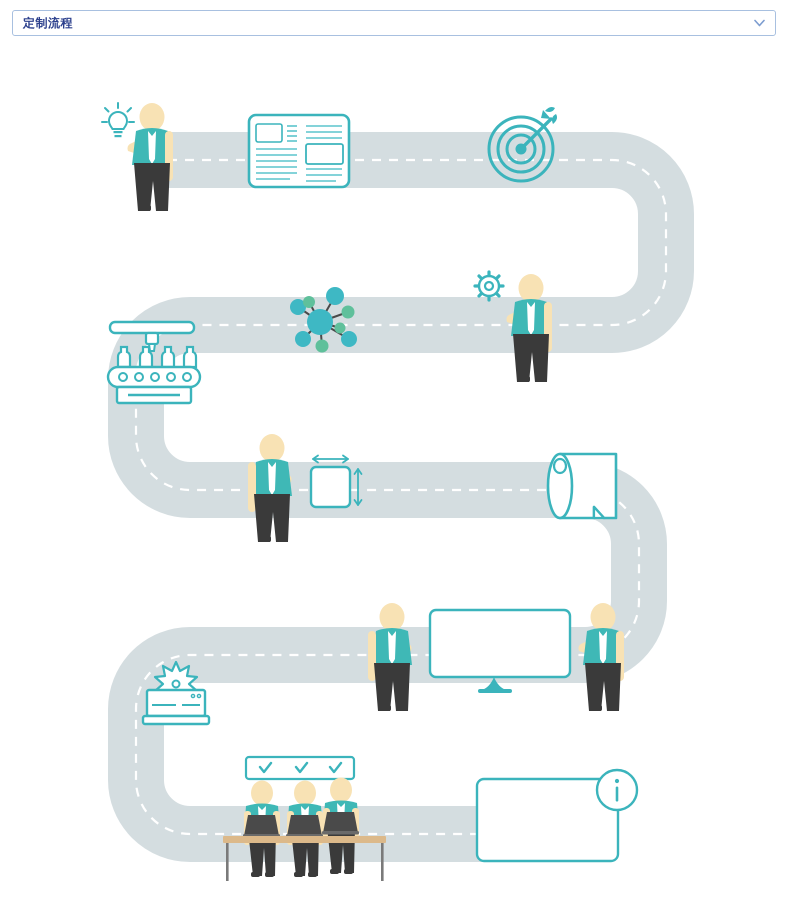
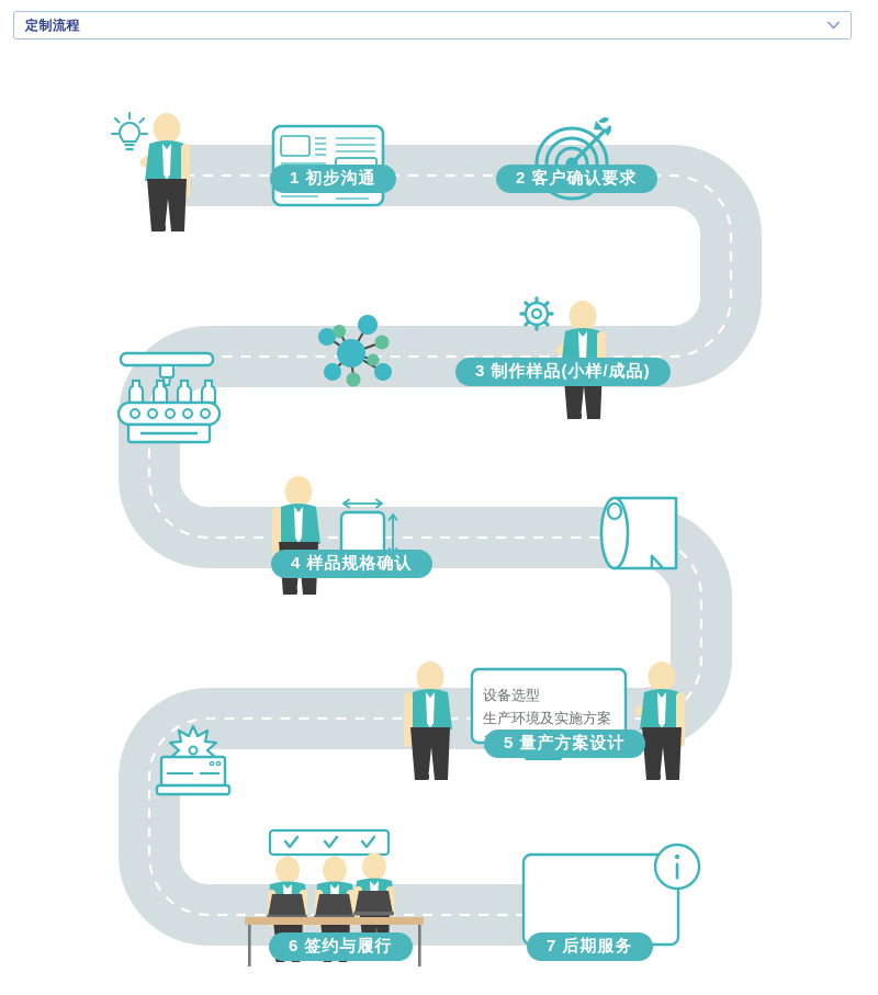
  定制流程
+ 设备选型
+ 生产环境及实施方案
+ 1 初步沟通
+ 2 客户确认要求
+ 3 制作样品(小样/成品)
+ 4 样品规格确认
+ 5 量产方案设计
+ 6 签约与履行
+ 7 后期服务
